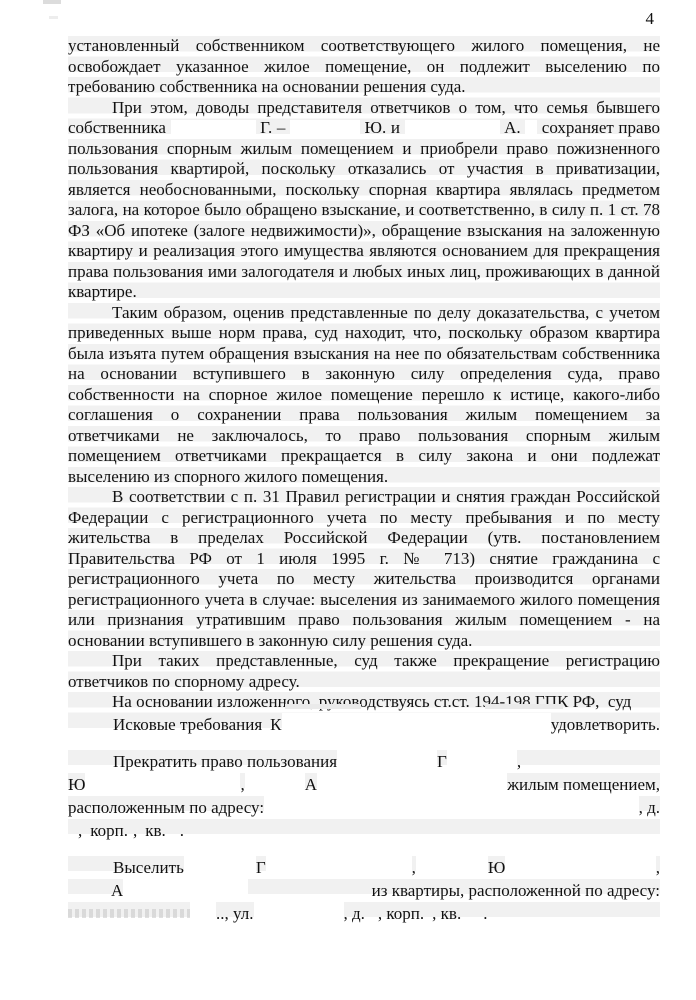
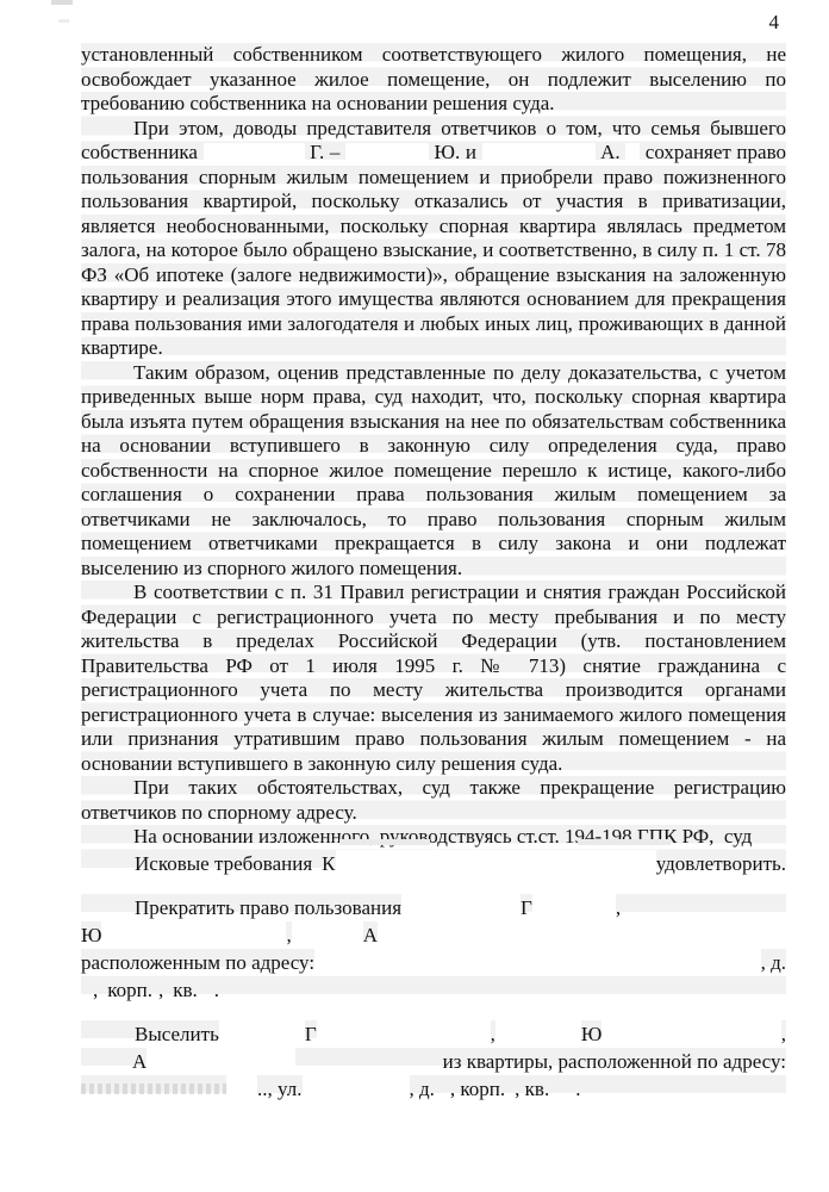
  4
  установленный собственником соответствующего жилого помещения, не освобождает указанное жилое помещение, он подлежит выселению по требованию собственника на основании решения суда.
  При этом, доводы представителя ответчиков о том, что семья бывшего собственника Г. – Ю. и А. сохраняет право пользования спорным жилым помещением и приобрели право пожизненного пользования квартирой, поскольку отказались от участия в приватизации, является необоснованными, поскольку спорная квартира являлась предметом залога, на которое было обращено взыскание, и соответственно, в силу п. 1 ст. 78 ФЗ «Об ипотеке (залоге недвижимости)», обращение взыскания на заложенную квартиру и реализация этого имущества являются основанием для прекращения права пользования ими залогодателя и любых иных лиц, проживающих в данной квартире.
- Таким образом, оценив представленные по делу доказательства, с учетом приведенных выше норм права, суд находит, что, поскольку образом квартира была изъята путем обращения взыскания на нее по обязательствам собственника на основании вступившего в законную силу определения суда, право собственности на спорное жилое помещение перешло к истице, какого-либо соглашения о сохранении права пользования жилым помещением за ответчиками не заключалось, то право пользования спорным жилым помещением ответчиками прекращается в силу закона и они подлежат выселению из спорного жилого помещения.
+ Таким образом, оценив представленные по делу доказательства, с учетом приведенных выше норм права, суд находит, что, поскольку спорная квартира была изъята путем обращения взыскания на нее по обязательствам собственника на основании вступившего в законную силу определения суда, право собственности на спорное жилое помещение перешло к истице, какого-либо соглашения о сохранении права пользования жилым помещением за ответчиками не заключалось, то право пользования спорным жилым помещением ответчиками прекращается в силу закона и они подлежат выселению из спорного жилого помещения.
  В соответствии с п. 31 Правил регистрации и снятия граждан Российской Федерации с регистрационного учета по месту пребывания и по месту жительства в пределах Российской Федерации (утв. постановлением Правительства РФ от 1 июля 1995 г. № 713) снятие гражданина с регистрационного учета по месту жительства производится органами регистрационного учета в случае: выселения из занимаемого жилого помещения или признания утратившим право пользования жилым помещением - на основании вступившего в законную силу решения суда.
- При таких представленные, суд также прекращение регистрацию ответчиков по спорному адресу.
+ При таких обстоятельствах, суд также прекращение регистрацию ответчиков по спорному адресу.
  На основании изложенного, руководствуясь ст.ст. 194-198 ГПК РФ, суд
  Исковые требования
  К
  удовлетворить.
  Прекратить право пользования
  Г
  ,
  Ю
  ,
  А
- жилым помещением,
  расположенным по адресу:
  , д.
  ,
  корп.
  ,
  кв.
  .
  Выселить
  Г
  ,
  Ю
  ,
  А
  из квартиры, расположенной по адресу:
  .., ул.
  , д.
  , корп.
  , кв.
  .
